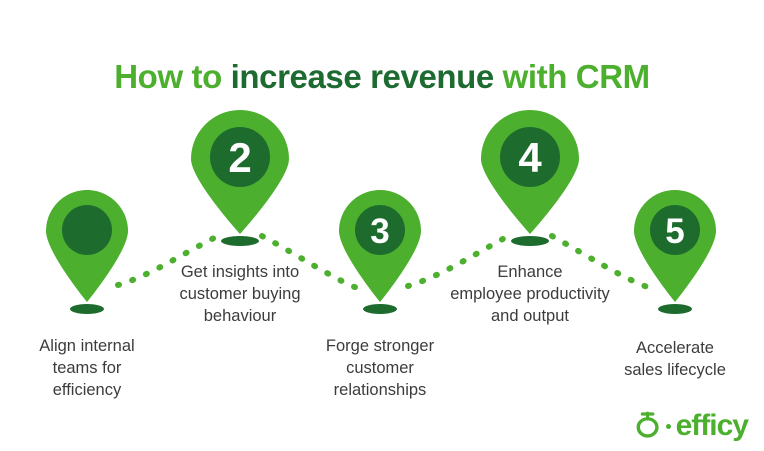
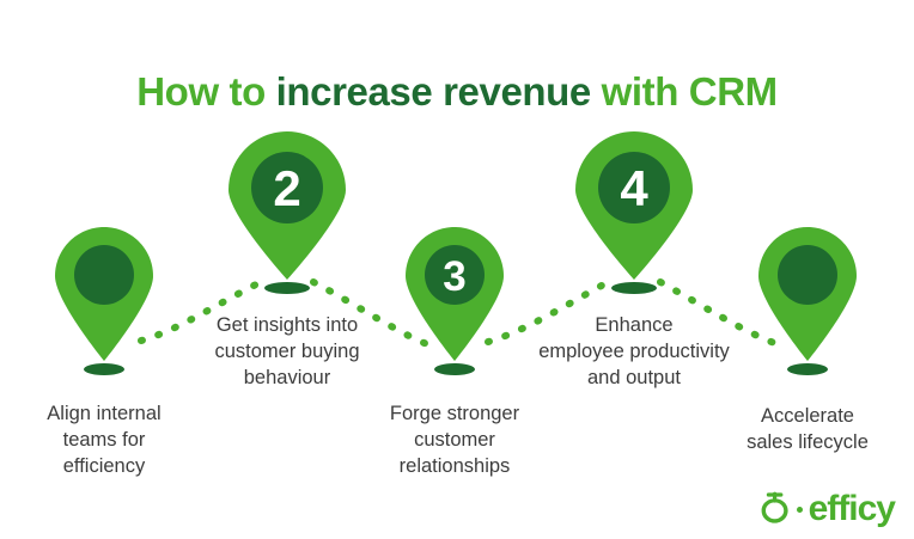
  How to increase revenue with CRM
  Align internal
  teams for
  efficiency
  2
  Get insights into
  customer buying
  behaviour
  3
  Forge stronger
  customer
  relationships
  4
  Enhance
  employee productivity
  and output
- 5
  Accelerate
  sales lifecycle
  efficy
